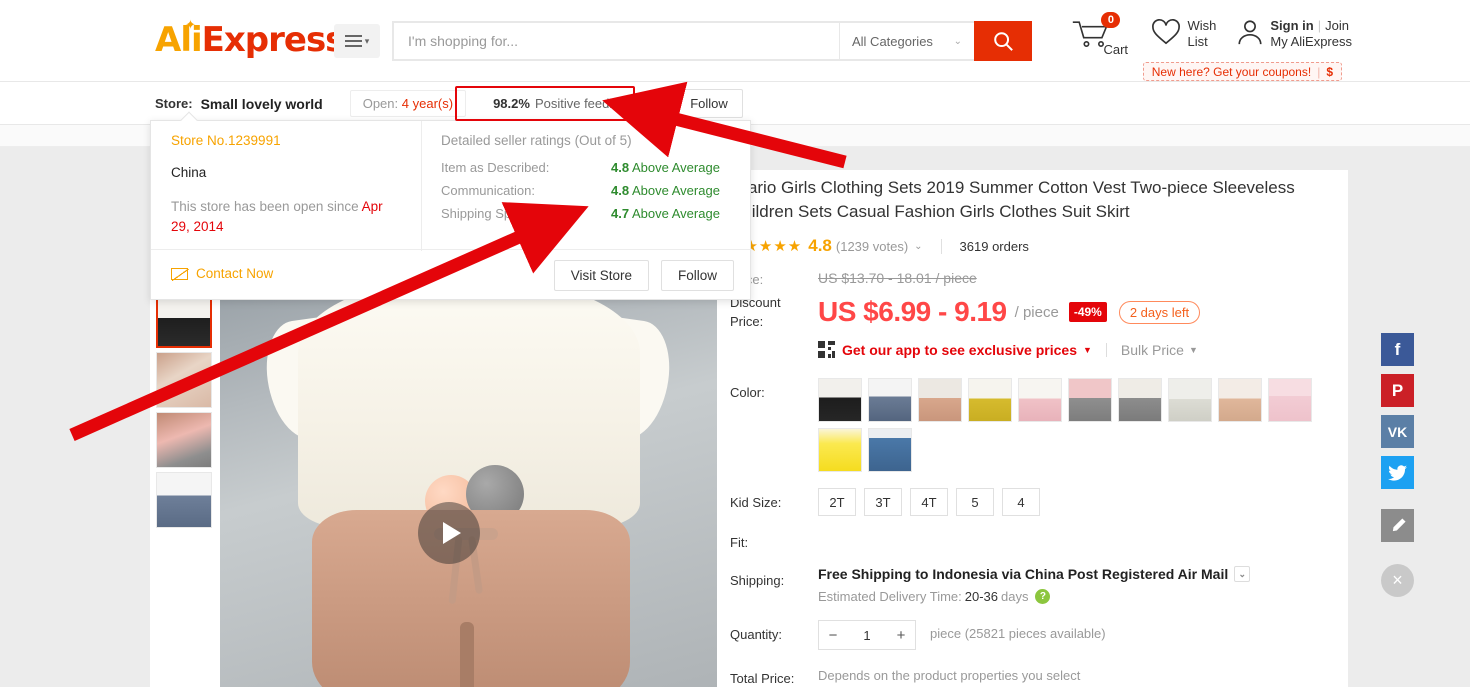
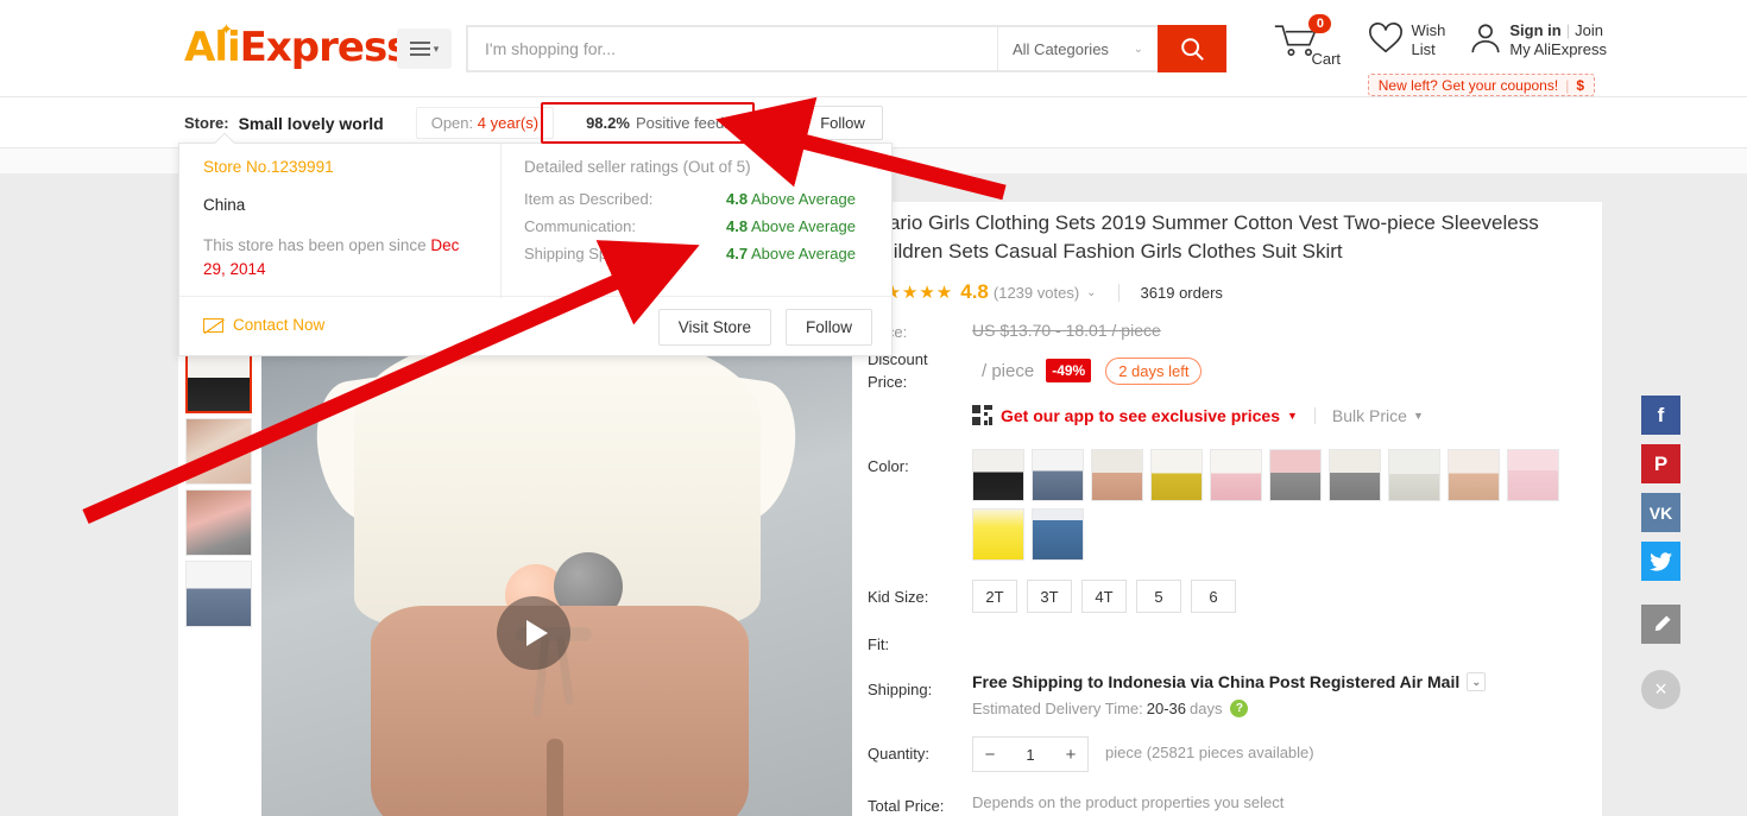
  ✦
  AliExpres
  ▾
  I'm shopping for...
  All Categories
  ⌄
  0
  Cart
  Wish
  List
  Sign in | Join
  My AliExpress
- New here? Get your coupons!
+ New left? Get your coupons!
  |
  $
  Store:
  Small lovely world
  Open: 4 year(s)
  98.2%
  Positive feedback
  Follow
  ario Girls Clothing Sets 2019 Summer Cotton Vest Two-piece Sleeveless ildren Sets Casual Fashion Girls Clothes Suit Skirt
  ★★★★
  4.8
  (1239 votes)
  ⌄
  3619 orders
  US $13.70 - 18.01 / piece
  Discount
  Price:
- US $6.99 - 9.19
  / piece
  -49%
  2 days left
  Get our app to see exclusive prices
  ▼
  Bulk Price
  ▼
  Color:
  Kid Size:
  2T
  3T
  4T
  5
- 4
+ 6
  Fit:
  Shipping:
  Free Shipping to Indonesia via China Post Registered Air Mail
  ⌄
  Estimated Delivery Time:
  20-36
  days
  ?
  Quantity:
  −
  1
  +
  piece (25821 pieces available)
  Total Price:
  Depends on the product properties you select
  Store No.1239991
  China
- This store has been open since Apr 29, 2014
+ This store has been open since Dec 29, 2014
  Detailed seller ratings (Out of 5)
  Item as Described:
  4.8 Above Average
  Communication:
  4.8 Above Average
  Shipping Speed:
  4.7 Above Average
  Contact Now
  Visit Store
  Follow
  f
  P
  VK
  ×
